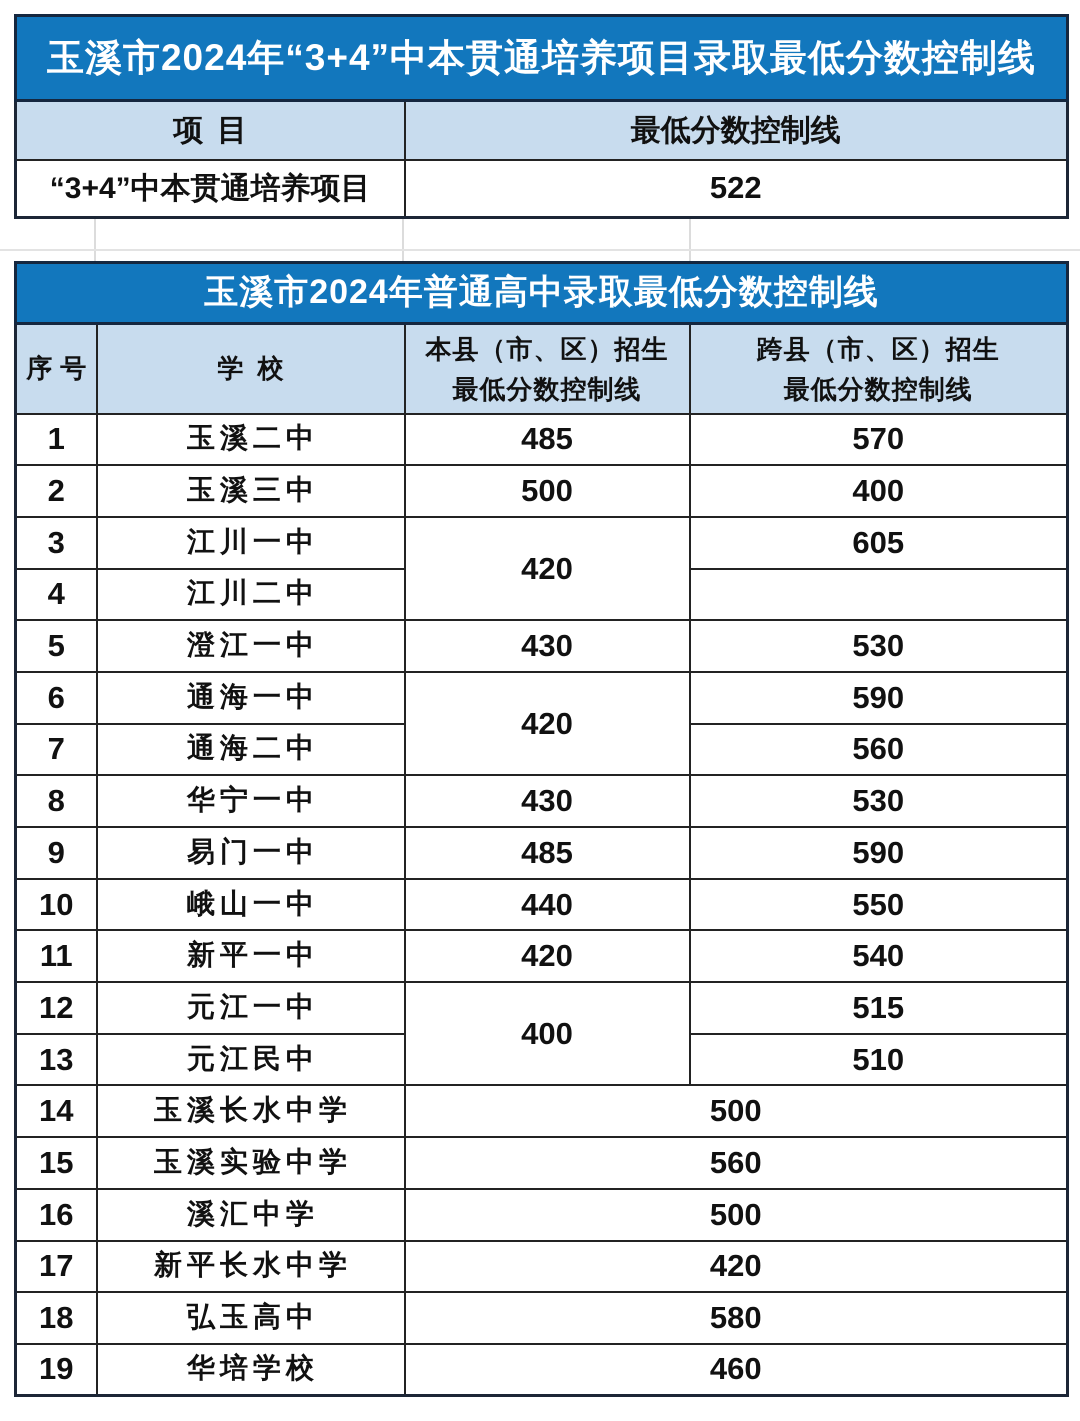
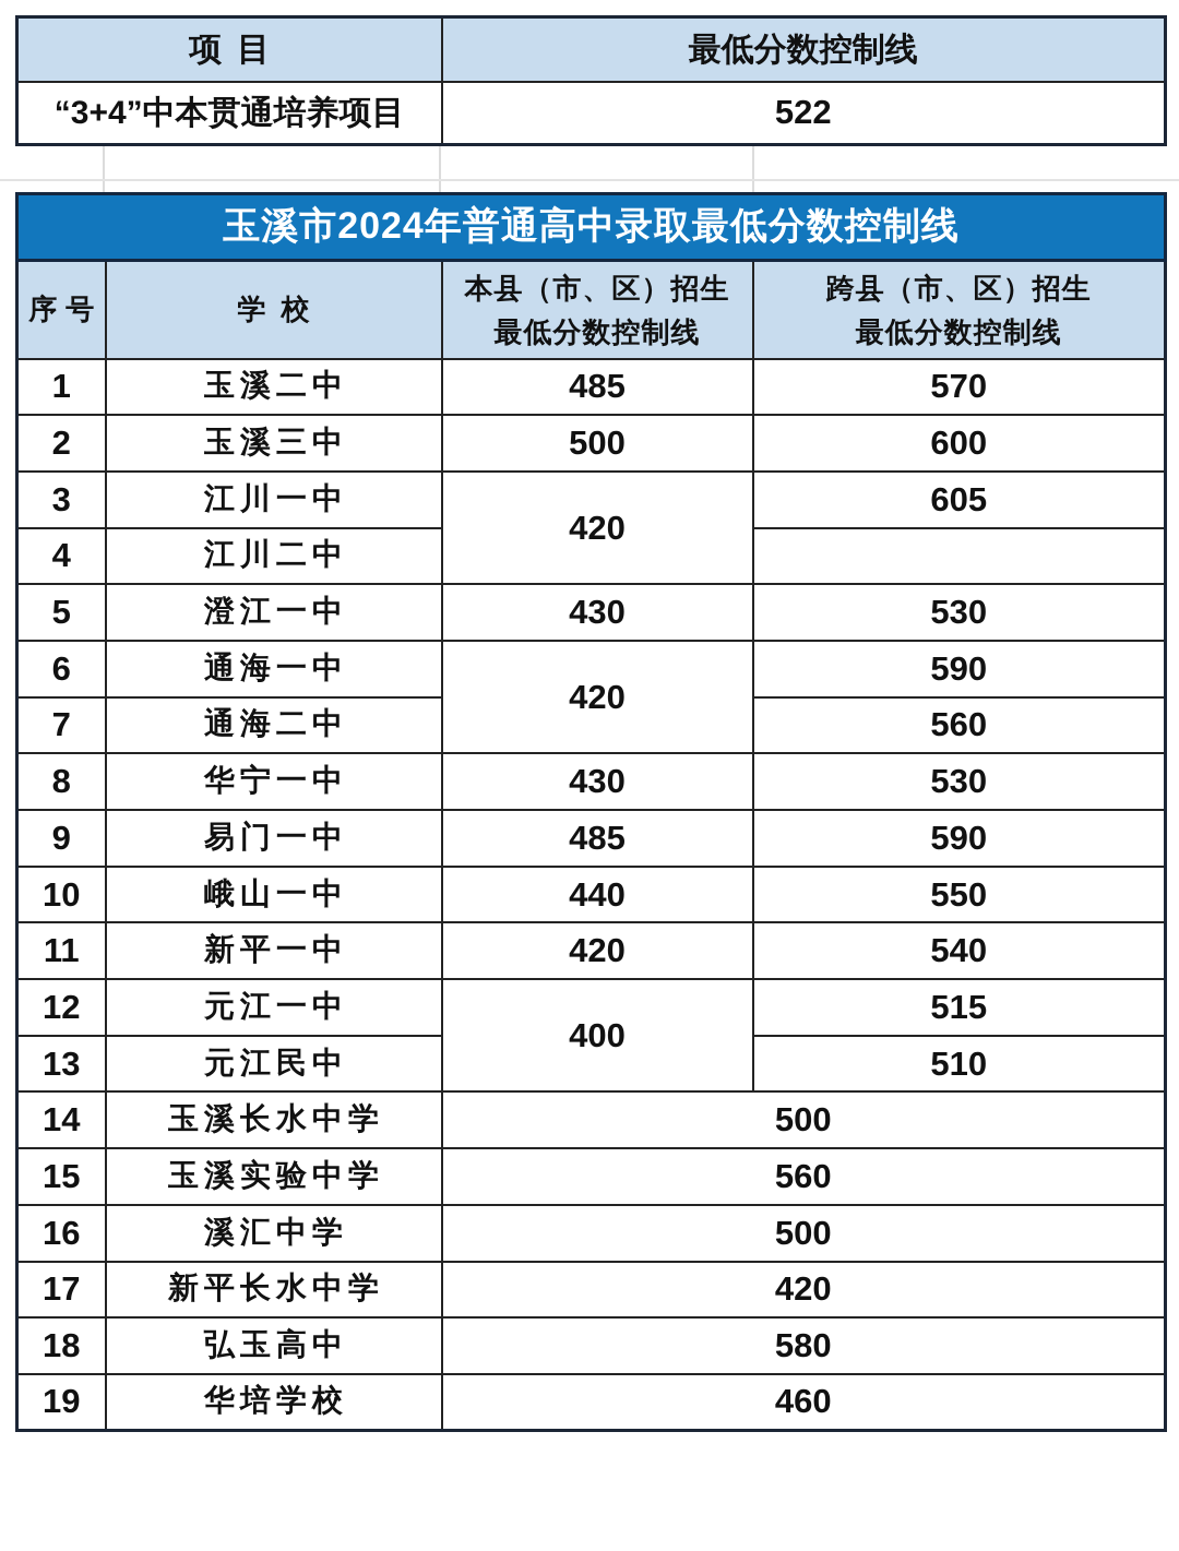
- 玉溪市2024年“3+4”中本贯通培养项目录取最低分数控制线
  项目	最低分数控制线
  “3+4”中本贯通培养项目	522
  玉溪市2024年普通高中录取最低分数控制线
  序号	学校	本县（市、区）招生 最低分数控制线	跨县（市、区）招生 最低分数控制线
  1	玉溪二中	485	570
- 2	玉溪三中	500	400
+ 2	玉溪三中	500	600
  3	江川一中	420	605
  4	江川二中
  5	澄江一中	430	530
  6	通海一中	420	590
  7	通海二中	560
  8	华宁一中	430	530
  9	易门一中	485	590
  10	峨山一中	440	550
  11	新平一中	420	540
  12	元江一中	400	515
  13	元江民中	510
  14	玉溪长水中学	500
  15	玉溪实验中学	560
  16	溪汇中学	500
  17	新平长水中学	420
  18	弘玉高中	580
  19	华培学校	460
